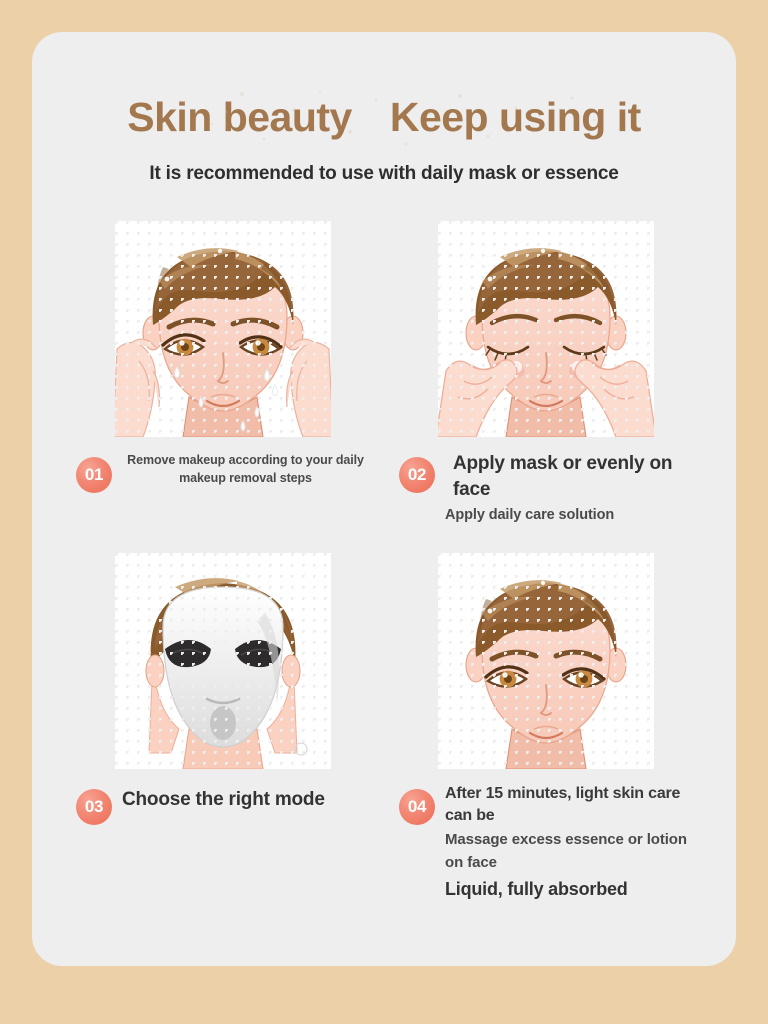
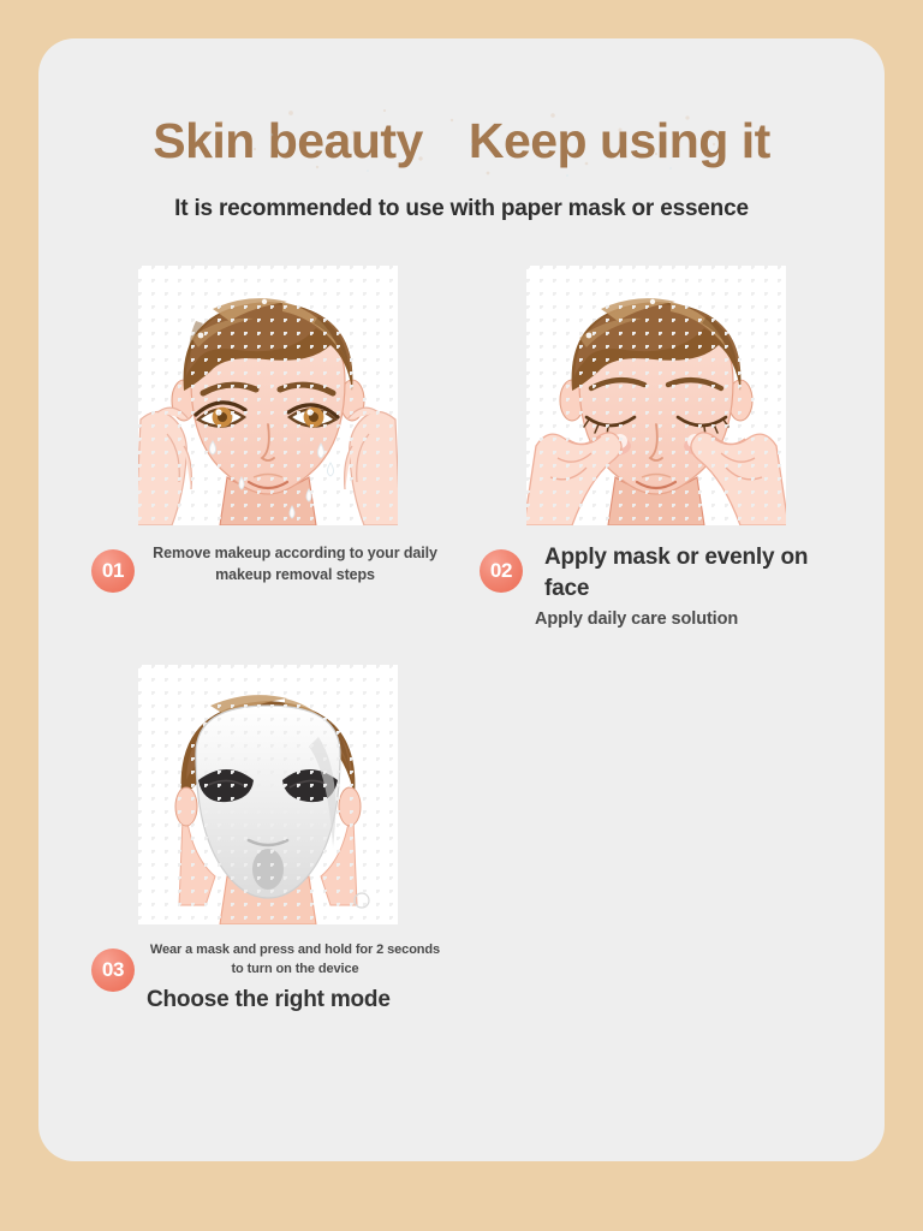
  Skin beauty
  Keep using it
- It is recommended to use with daily mask or essence
+ It is recommended to use with paper mask or essence
  01
  Remove makeup according to your daily makeup removal steps
  02
  Apply mask or evenly on face
  Apply daily care solution
  03
+ Wear a mask and press and hold for 2 seconds to turn on the device
  Choose the right mode
- 04
- After 15 minutes, light skin care can be
- Massage excess essence or lotion on face
- Liquid, fully absorbed
